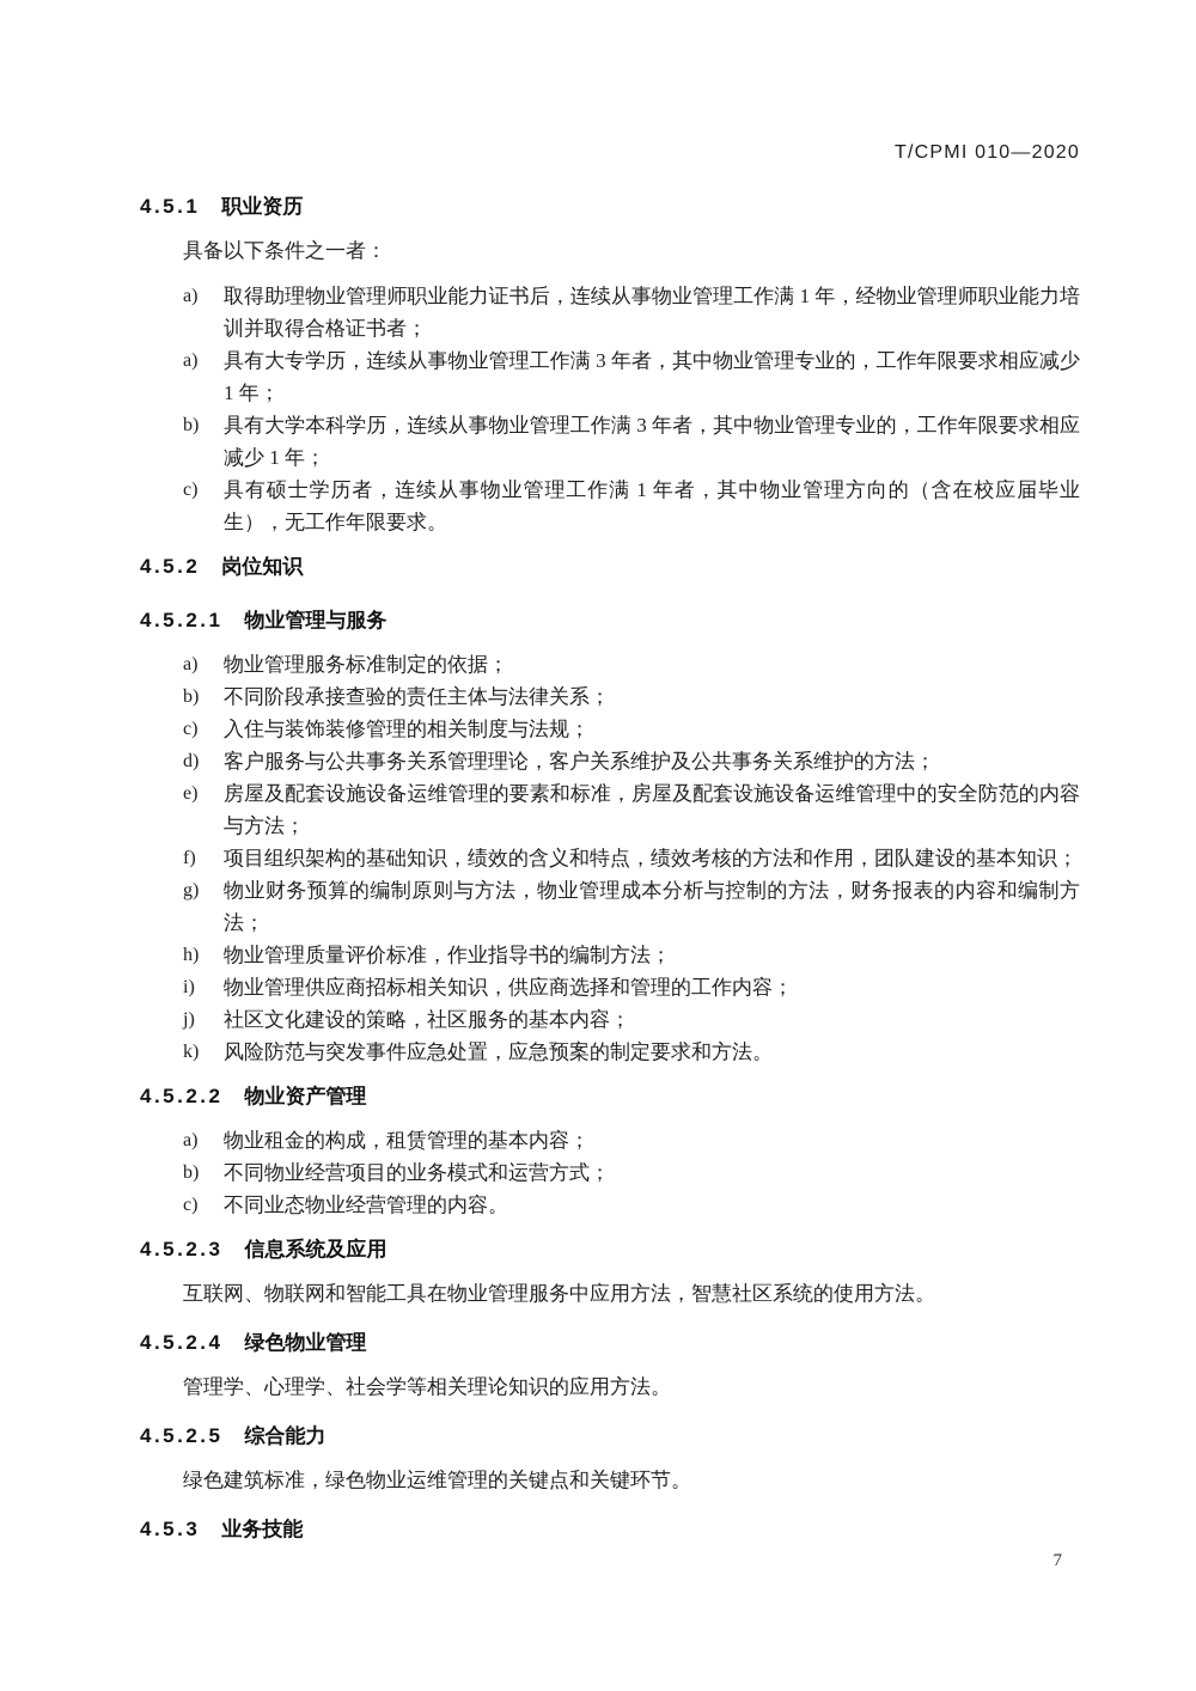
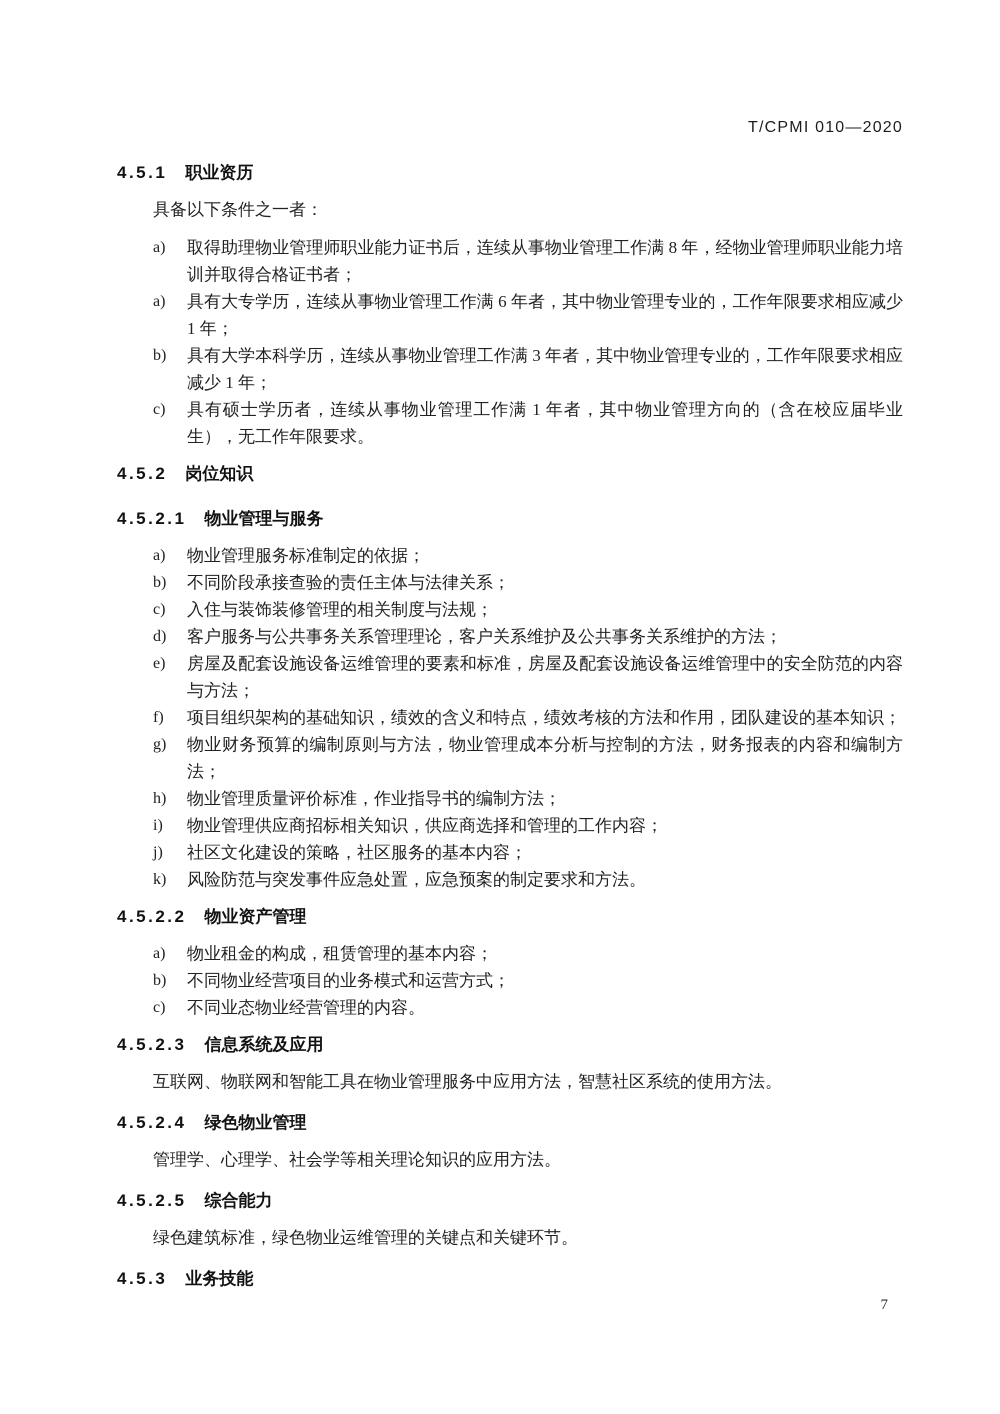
  T/CPMI 010—2020
  4.5.1
  职业资历
  具备以下条件之一者：
  a)
- 取得助理物业管理师职业能力证书后，连续从事物业管理工作满 1 年，经物业管理师职业能力培训并取得合格证书者；
+ 取得助理物业管理师职业能力证书后，连续从事物业管理工作满 8 年，经物业管理师职业能力培训并取得合格证书者；
  a)
- 具有大专学历，连续从事物业管理工作满 3 年者，其中物业管理专业的，工作年限要求相应减少 1 年；
+ 具有大专学历，连续从事物业管理工作满 6 年者，其中物业管理专业的，工作年限要求相应减少 1 年；
  b)
  具有大学本科学历，连续从事物业管理工作满 3 年者，其中物业管理专业的，工作年限要求相应减少 1 年；
  c)
  具有硕士学历者，连续从事物业管理工作满 1 年者，其中物业管理方向的（含在校应届毕业生），无工作年限要求。
  4.5.2
  岗位知识
  4.5.2.1
  物业管理与服务
  a)
  物业管理服务标准制定的依据；
  b)
  不同阶段承接查验的责任主体与法律关系；
  c)
  入住与装饰装修管理的相关制度与法规；
  d)
  客户服务与公共事务关系管理理论，客户关系维护及公共事务关系维护的方法；
  e)
  房屋及配套设施设备运维管理的要素和标准，房屋及配套设施设备运维管理中的安全防范的内容与方法；
  f)
  项目组织架构的基础知识，绩效的含义和特点，绩效考核的方法和作用，团队建设的基本知识；
  g)
  物业财务预算的编制原则与方法，物业管理成本分析与控制的方法，财务报表的内容和编制方法；
  h)
  物业管理质量评价标准，作业指导书的编制方法；
  i)
  物业管理供应商招标相关知识，供应商选择和管理的工作内容；
  j)
  社区文化建设的策略，社区服务的基本内容；
  k)
  风险防范与突发事件应急处置，应急预案的制定要求和方法。
  4.5.2.2
  物业资产管理
  a)
  物业租金的构成，租赁管理的基本内容；
  b)
  不同物业经营项目的业务模式和运营方式；
  c)
  不同业态物业经营管理的内容。
  4.5.2.3
  信息系统及应用
  互联网、物联网和智能工具在物业管理服务中应用方法，智慧社区系统的使用方法。
  4.5.2.4
  绿色物业管理
  管理学、心理学、社会学等相关理论知识的应用方法。
  4.5.2.5
  综合能力
  绿色建筑标准，绿色物业运维管理的关键点和关键环节。
  4.5.3
  业务技能
  7
